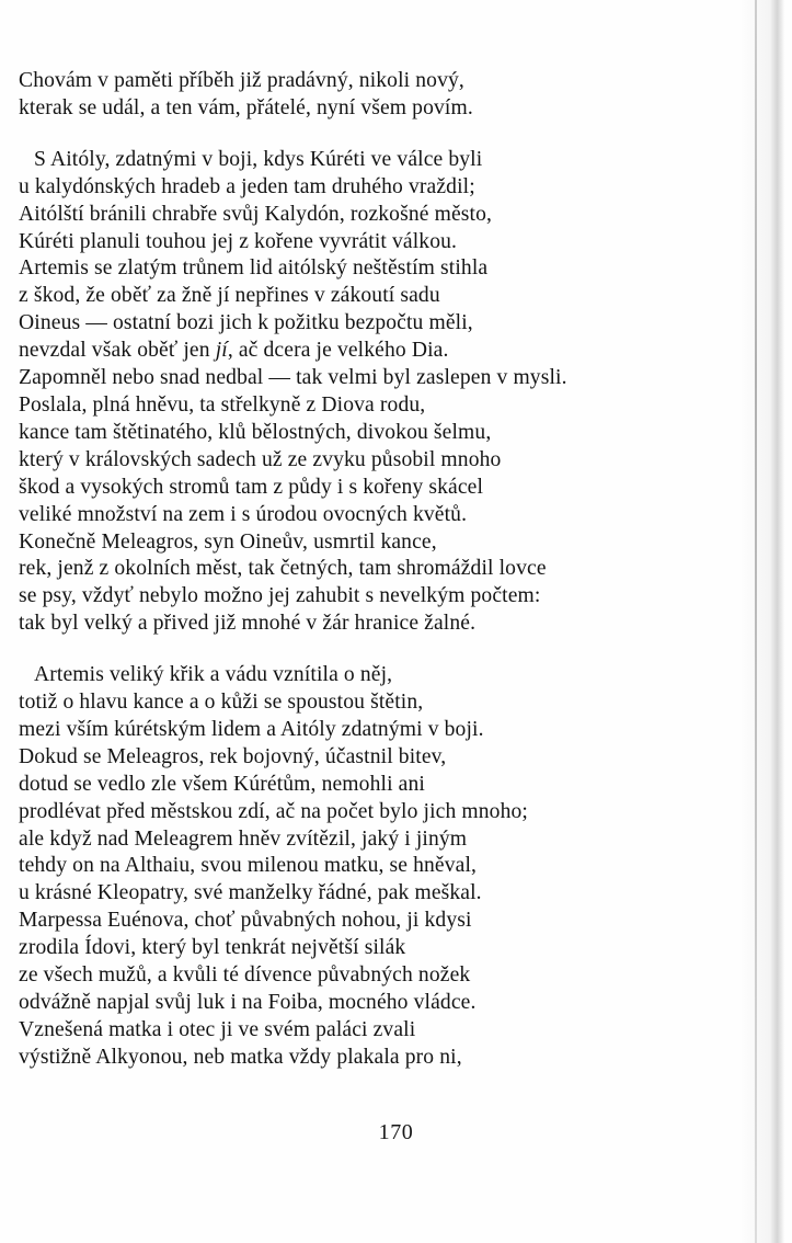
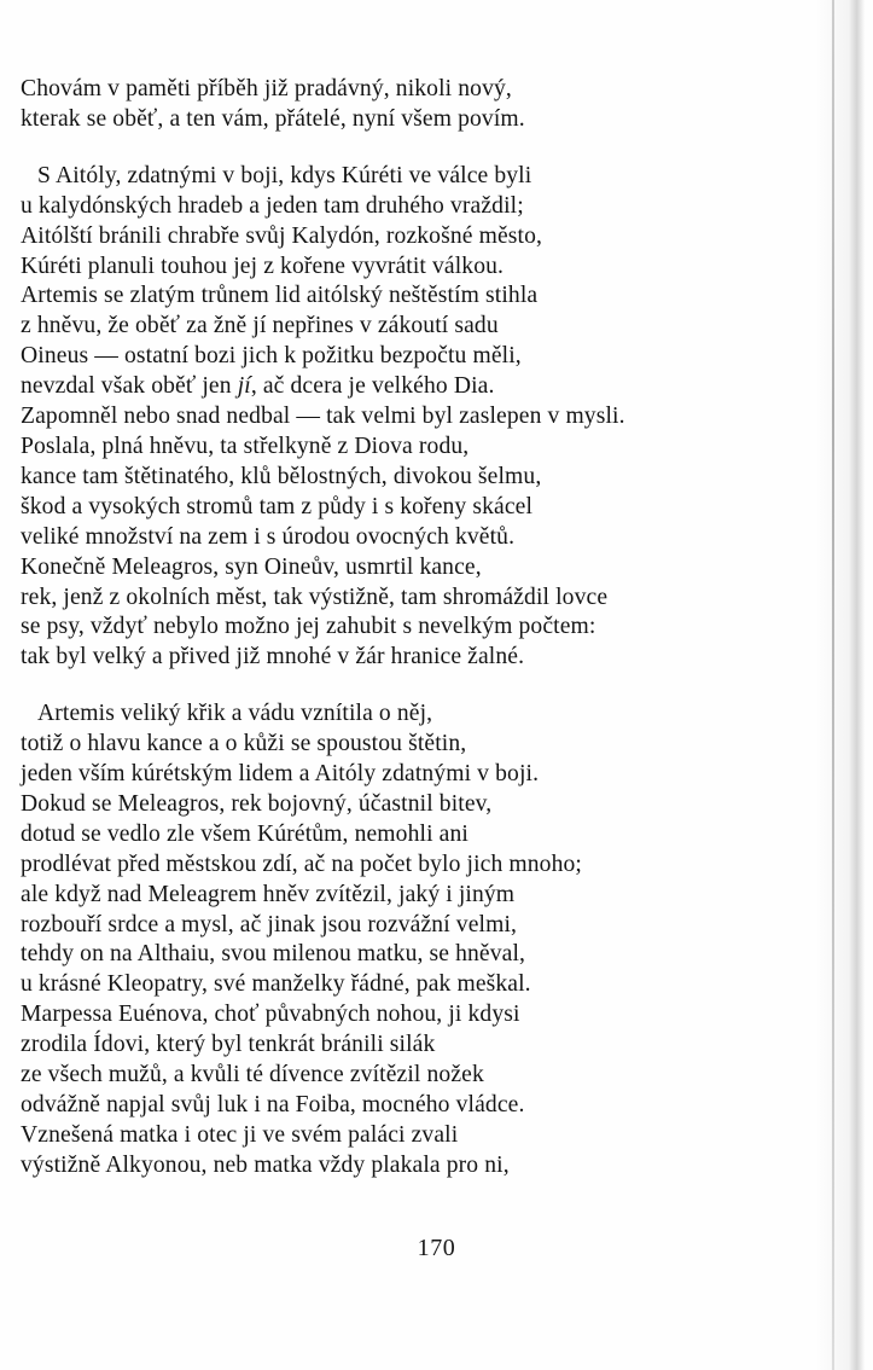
  Chovám v paměti příběh již pradávný, nikoli nový,
- kterak se udál, a ten vám, přátelé, nyní všem povím.
+ kterak se oběť, a ten vám, přátelé, nyní všem povím.
  S Aitóly, zdatnými v boji, kdys Kúréti ve válce byli
  u kalydónských hradeb a jeden tam druhého vraždil;
  Aitólští bránili chrabře svůj Kalydón, rozkošné město,
  Kúréti planuli touhou jej z kořene vyvrátit válkou.
  Artemis se zlatým trůnem lid aitólský neštěstím stihla
- z škod, že oběť za žně jí nepřines v zákoutí sadu
+ z hněvu, že oběť za žně jí nepřines v zákoutí sadu
  Oineus — ostatní bozi jich k požitku bezpočtu měli,
  nevzdal však oběť jen jí, ač dcera je velkého Dia.
  Zapomněl nebo snad nedbal — tak velmi byl zaslepen v mysli.
  Poslala, plná hněvu, ta střelkyně z Diova rodu,
  kance tam štětinatého, klů bělostných, divokou šelmu,
- který v královských sadech už ze zvyku působil mnoho
  škod a vysokých stromů tam z půdy i s kořeny skácel
  veliké množství na zem i s úrodou ovocných květů.
  Konečně Meleagros, syn Oineův, usmrtil kance,
- rek, jenž z okolních měst, tak četných, tam shromáždil lovce
+ rek, jenž z okolních měst, tak výstižně, tam shromáždil lovce
  se psy, vždyť nebylo možno jej zahubit s nevelkým počtem:
  tak byl velký a přived již mnohé v žár hranice žalné.
  Artemis veliký křik a vádu vznítila o něj,
  totiž o hlavu kance a o kůži se spoustou štětin,
- mezi vším kúrétským lidem a Aitóly zdatnými v boji.
+ jeden vším kúrétským lidem a Aitóly zdatnými v boji.
  Dokud se Meleagros, rek bojovný, účastnil bitev,
  dotud se vedlo zle všem Kúrétům, nemohli ani
  prodlévat před městskou zdí, ač na počet bylo jich mnoho;
  ale když nad Meleagrem hněv zvítězil, jaký i jiným
+ rozbouří srdce a mysl, ač jinak jsou rozvážní velmi,
  tehdy on na Althaiu, svou milenou matku, se hněval,
  u krásné Kleopatry, své manželky řádné, pak meškal.
  Marpessa Euénova, choť půvabných nohou, ji kdysi
- zrodila Ídovi, který byl tenkrát největší silák
+ zrodila Ídovi, který byl tenkrát bránili silák
- ze všech mužů, a kvůli té dívence půvabných nožek
+ ze všech mužů, a kvůli té dívence zvítězil nožek
  odvážně napjal svůj luk i na Foiba, mocného vládce.
  Vznešená matka i otec ji ve svém paláci zvali
  výstižně Alkyonou, neb matka vždy plakala pro ni,
  170
